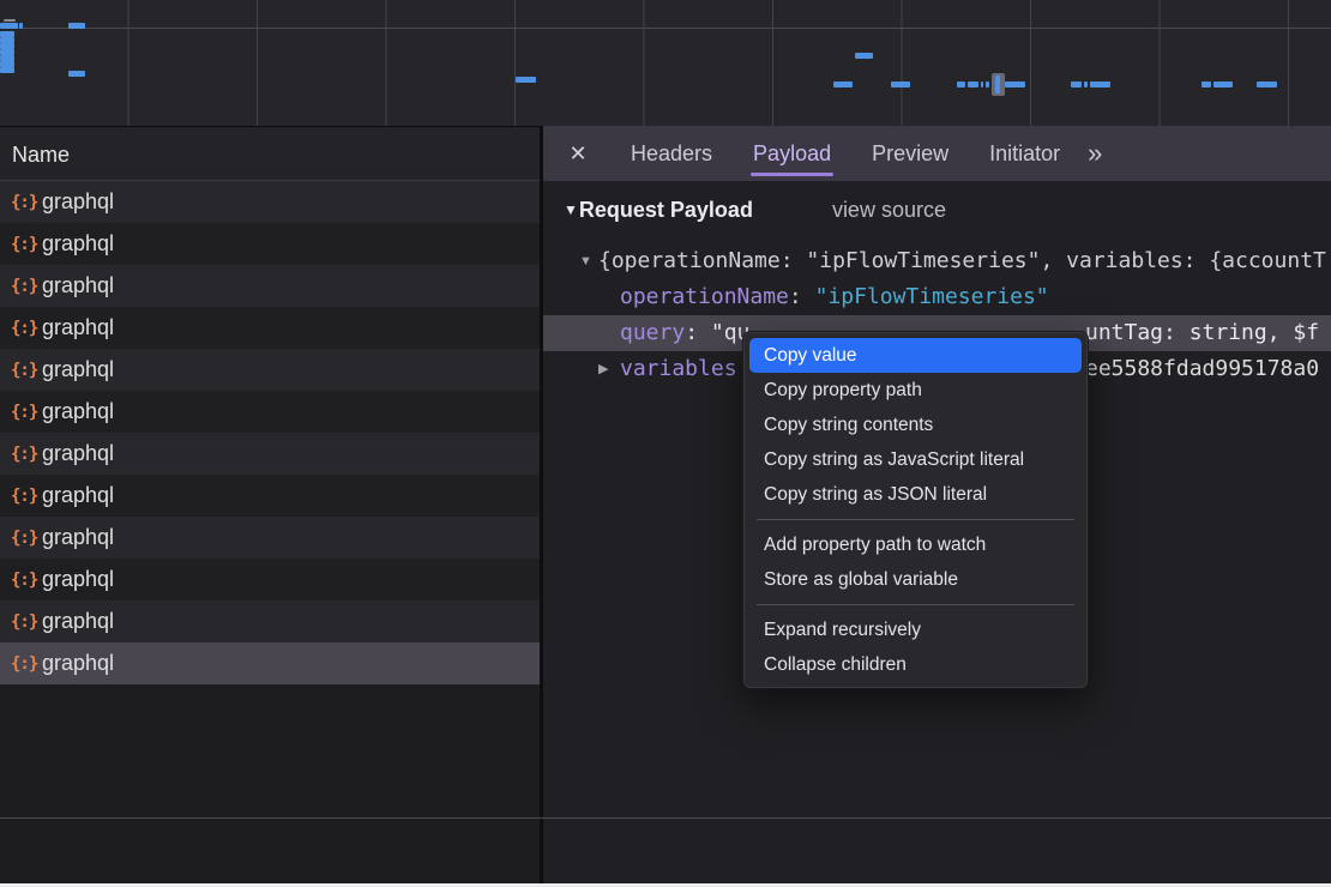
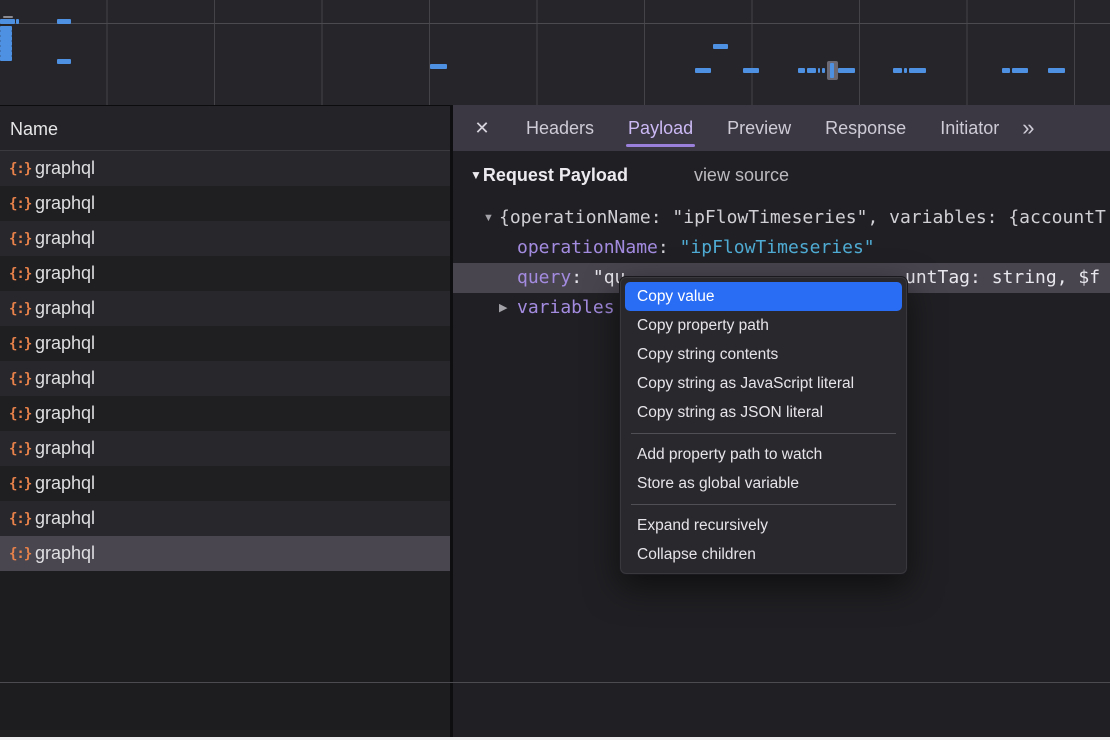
  Name
  {:}
  graphql
  {:}
  graphql
  {:}
  graphql
  {:}
  graphql
  {:}
  graphql
  {:}
  graphql
  {:}
  graphql
  {:}
  graphql
  {:}
  graphql
  {:}
  graphql
  {:}
  graphql
  {:}
  graphql
  ✕
  Headers
  Payload
  Preview
+ Response
  Initiator
  »
  ▼Request Payload
  view source
  ▼
  {operationName: "ipFlowTimeseries", variables: {accountT
  operationName: "ipFlowTimeseries"
  query: "q
  untTag: string, $f
  ▶
  variables
- ee5588fdad995178a0
  Copy value
  Copy property path
  Copy string contents
  Copy string as JavaScript literal
  Copy string as JSON literal
  Add property path to watch
  Store as global variable
  Expand recursively
  Collapse children
